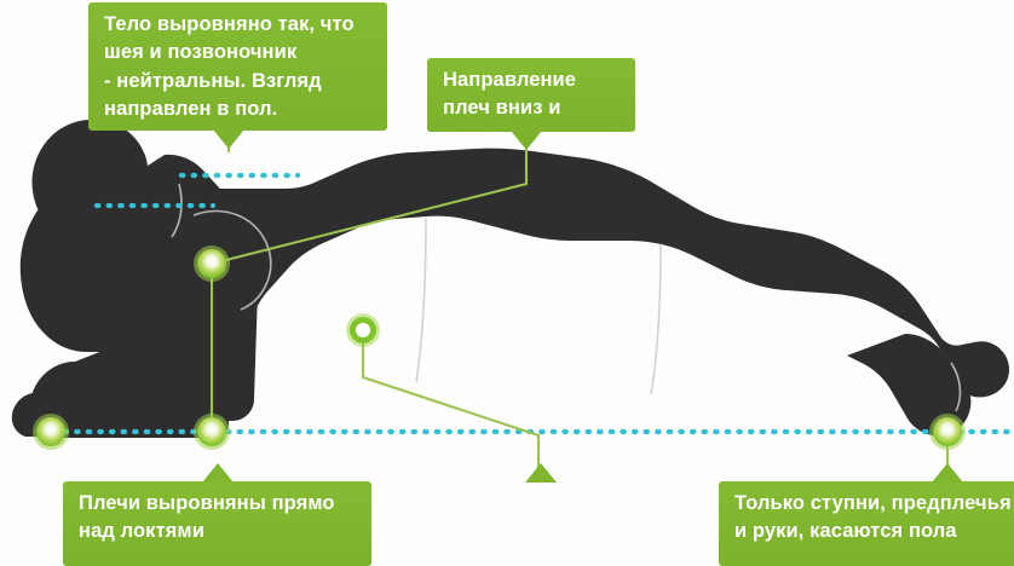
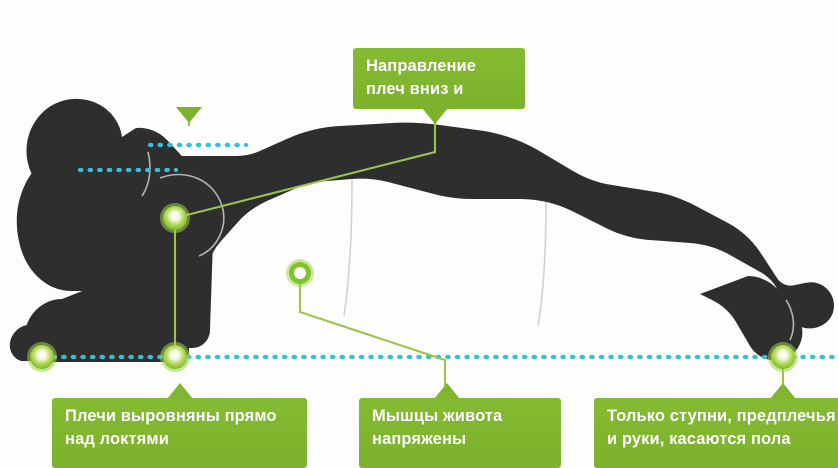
- Тело выровняно так, что
- шея и позвоночник
- - нейтральны. Взгляд
- направлен в пол.
  Направление
  плеч вниз и назад
  Плечи выровняны прямо
  над локтями
+ Мышцы живота
+ напряжены
  Только ступни, предплечья
  и руки, касаются пола
